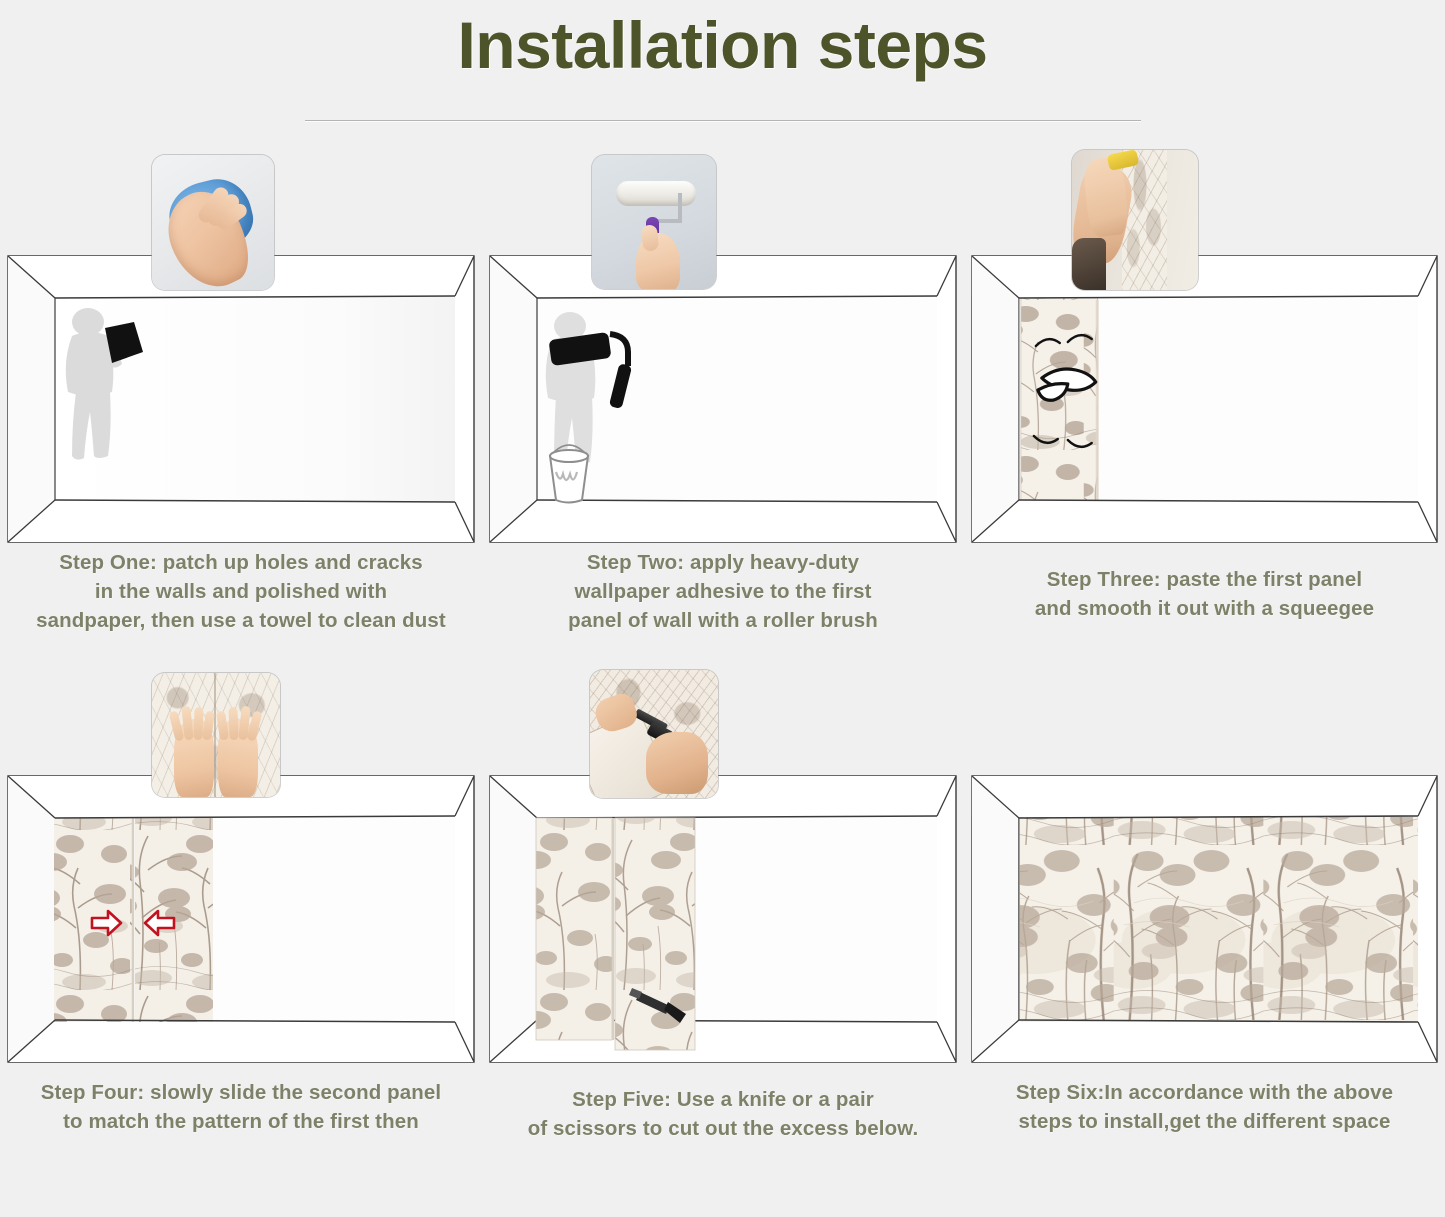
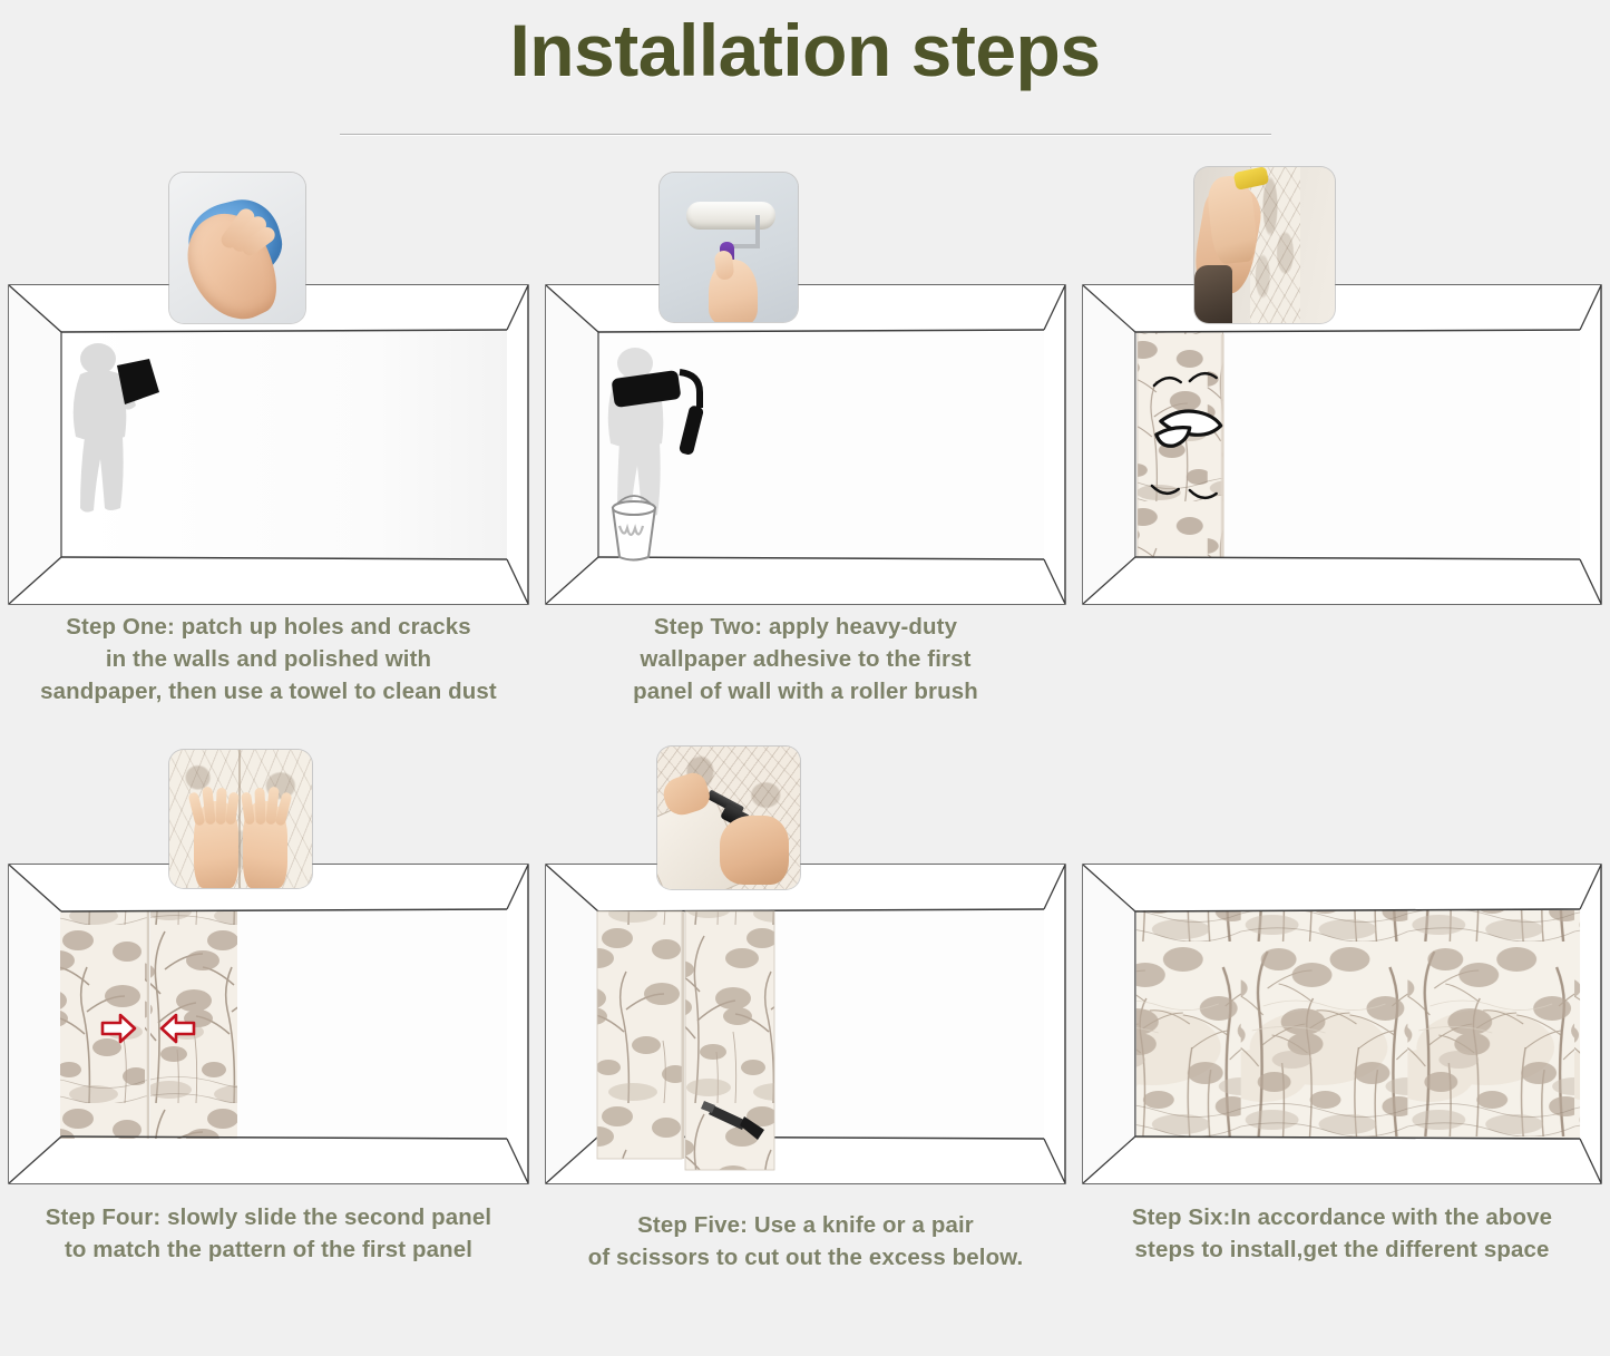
  Installation steps
  Step One: patch up holes and cracks
  in the walls and polished with
  sandpaper, then use a towel to clean dust
  Step Two: apply heavy-duty
  wallpaper adhesive to the first
  panel of wall with a roller brush
- Step Three: paste the first panel
- and smooth it out with a squeegee
  Step Four: slowly slide the second panel
- to match the pattern of the first then
+ to match the pattern of the first panel
  Step Five: Use a knife or a pair
  of scissors to cut out the excess below.
  Step Six:In accordance with the above
  steps to install,get the different space
